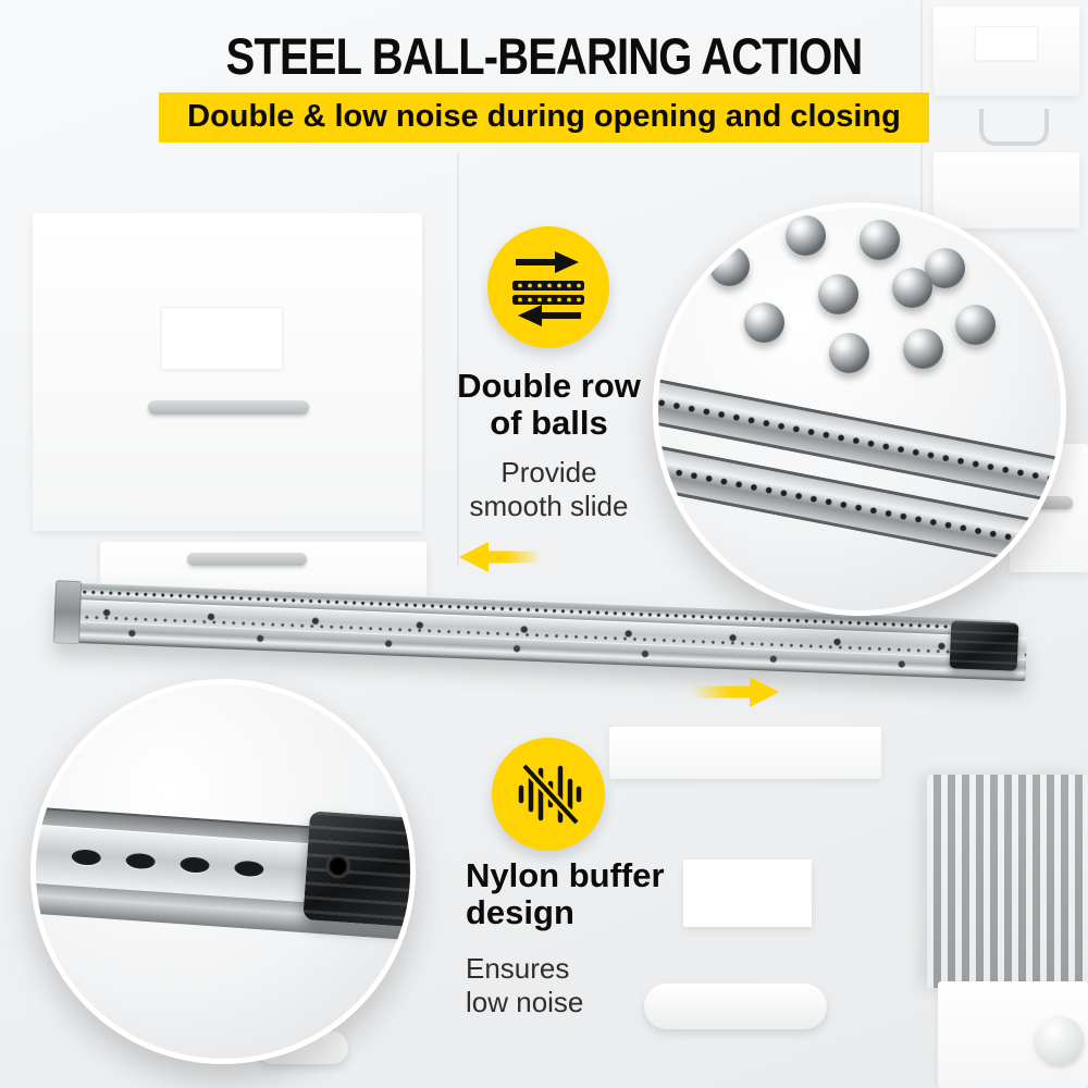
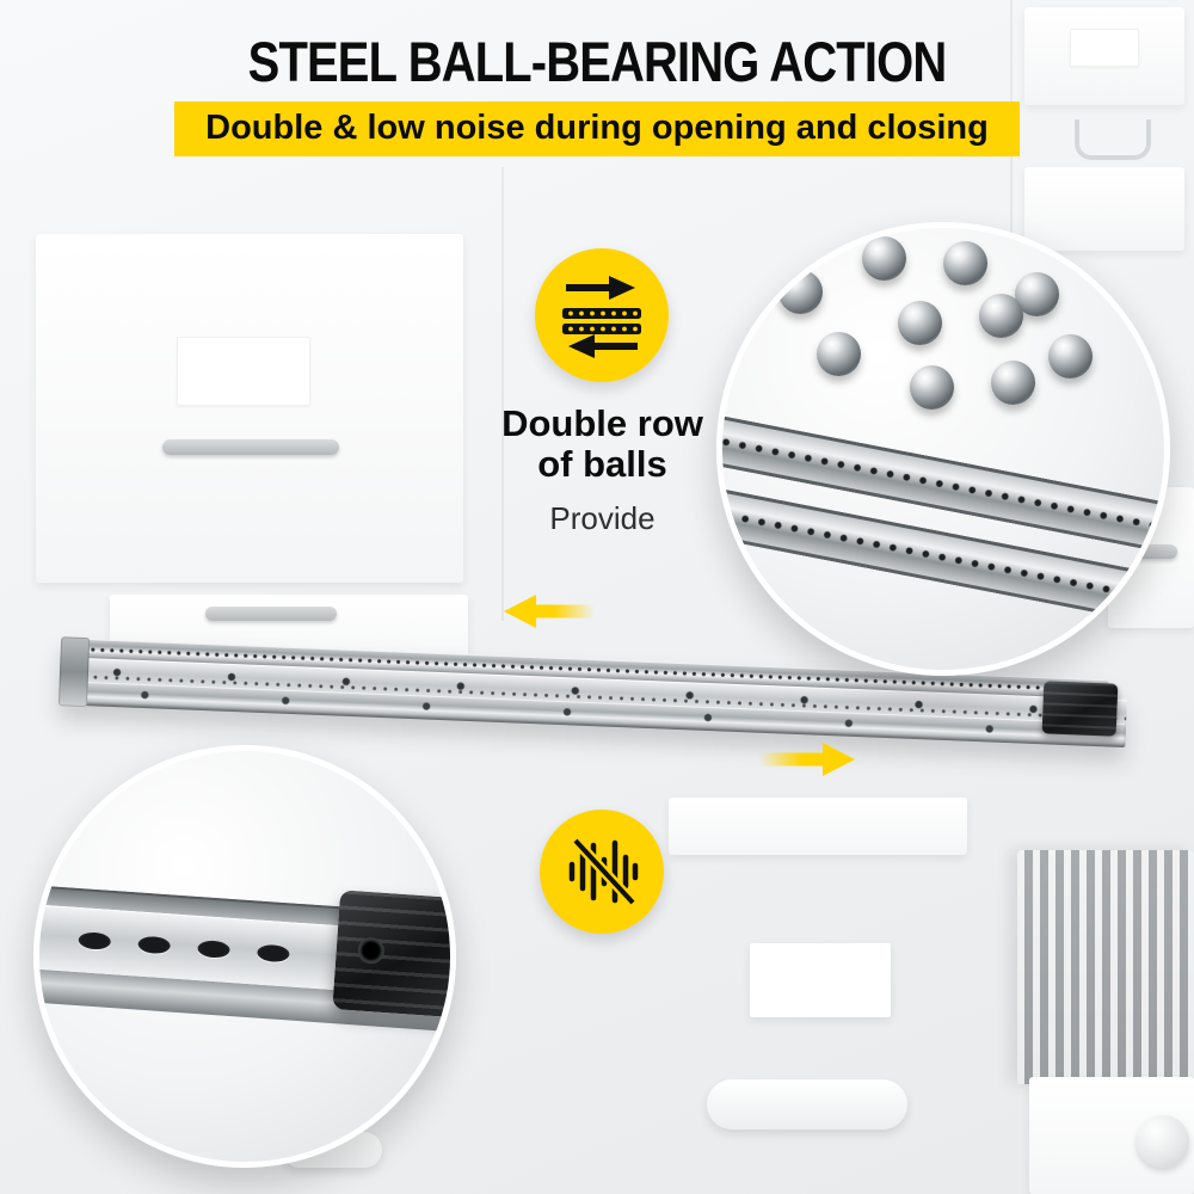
  STEEL BALL-BEARING ACTION
  Double & low noise during opening and closing
  Double row
  of balls
  Provide
- smooth slide
- Nylon buffer
- design
- Ensures
- low noise
